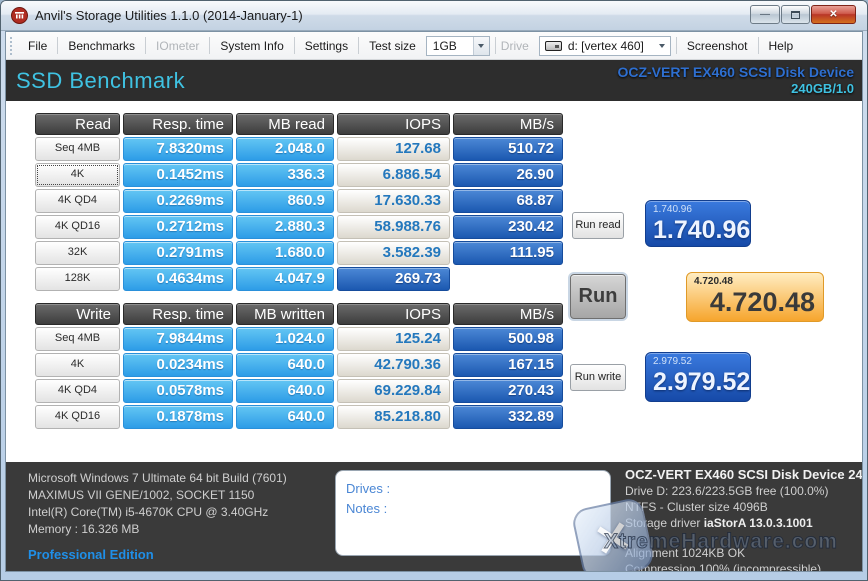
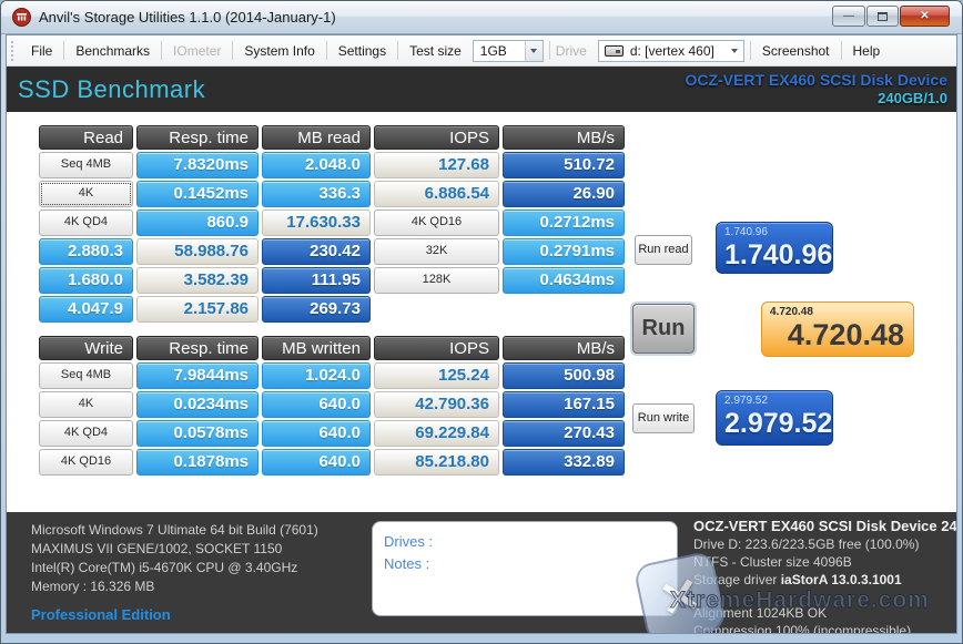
  Anvil's Storage Utilities 1.1.0 (2014-January-1)
  —
  ✕
  File
  Benchmarks
  IOmeter
  System Info
  Settings
  Test size
  1GB
  Drive
  d: [vertex 460]
  Screenshot
  Help
  SSD Benchmark
  OCZ-VERT EX460 SCSI Disk Device
  240GB/1.0
  Read
  Resp. time
  MB read
  IOPS
  MB/s
  Seq 4MB
  7.8320ms
  2.048.0
  127.68
  510.72
  4K
  0.1452ms
  336.3
  6.886.54
  26.90
  4K QD4
- 0.2269ms
  860.9
  17.630.33
- 68.87
  4K QD16
  0.2712ms
  2.880.3
  58.988.76
  230.42
  32K
  0.2791ms
  1.680.0
  3.582.39
  111.95
  128K
  0.4634ms
  4.047.9
+ 2.157.86
  269.73
  Write
  Resp. time
  MB written
  IOPS
  MB/s
  Seq 4MB
  7.9844ms
  1.024.0
  125.24
  500.98
  4K
  0.0234ms
  640.0
  42.790.36
  167.15
  4K QD4
  0.0578ms
  640.0
  69.229.84
  270.43
  4K QD16
  0.1878ms
  640.0
  85.218.80
  332.89
  Run read
  1.740.96
  1.740.96
  Run
  4.720.48
  4.720.48
  Run write
  2.979.52
  2.979.52
  Microsoft Windows 7 Ultimate 64 bit Build (7601)
  MAXIMUS VII GENE/1002, SOCKET 1150
  Intel(R) Core(TM) i5-4670K CPU @ 3.40GHz
  Memory : 16.326 MB
  Professional Edition
  Drives :
  Notes :
  OCZ-VERT EX460 SCSI Disk Device 24
  Drive D: 223.6/223.5GB free (100.0%)
  NTFS - Cluster size 4096B
  Storage driver iaStorA 13.0.3.1001
  Alignment 1024KB OK
  Compression 100% (incompressible)
  XtremeHardware.com
